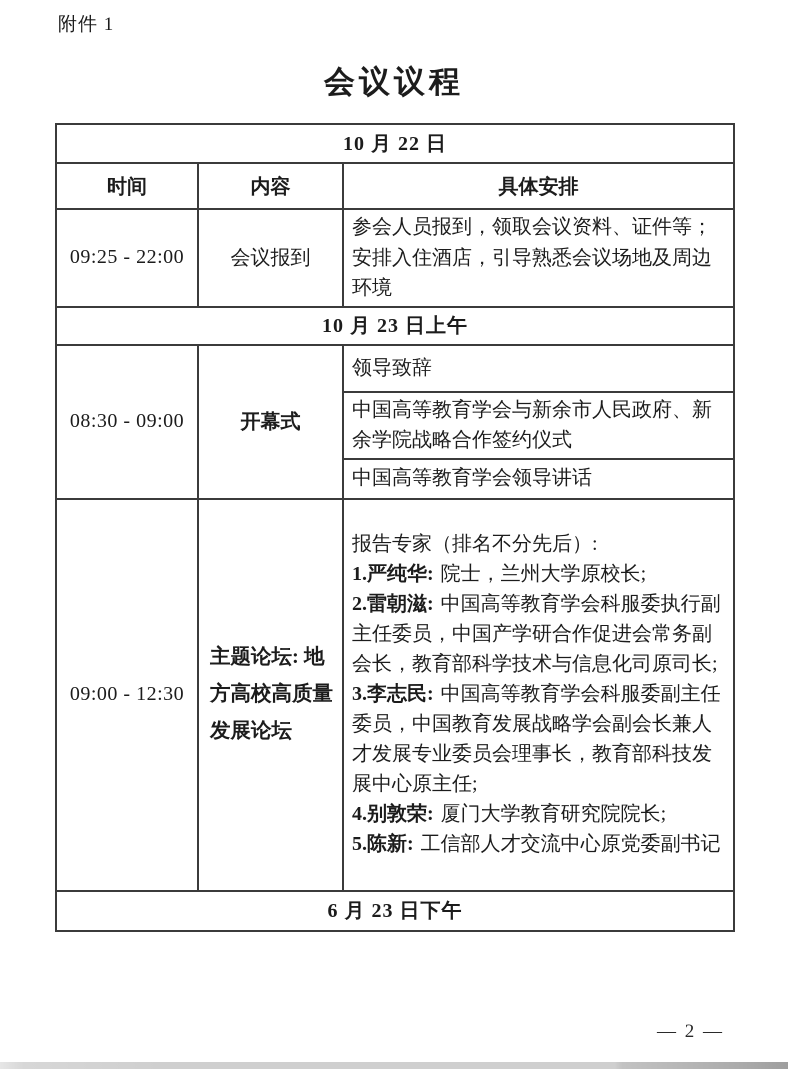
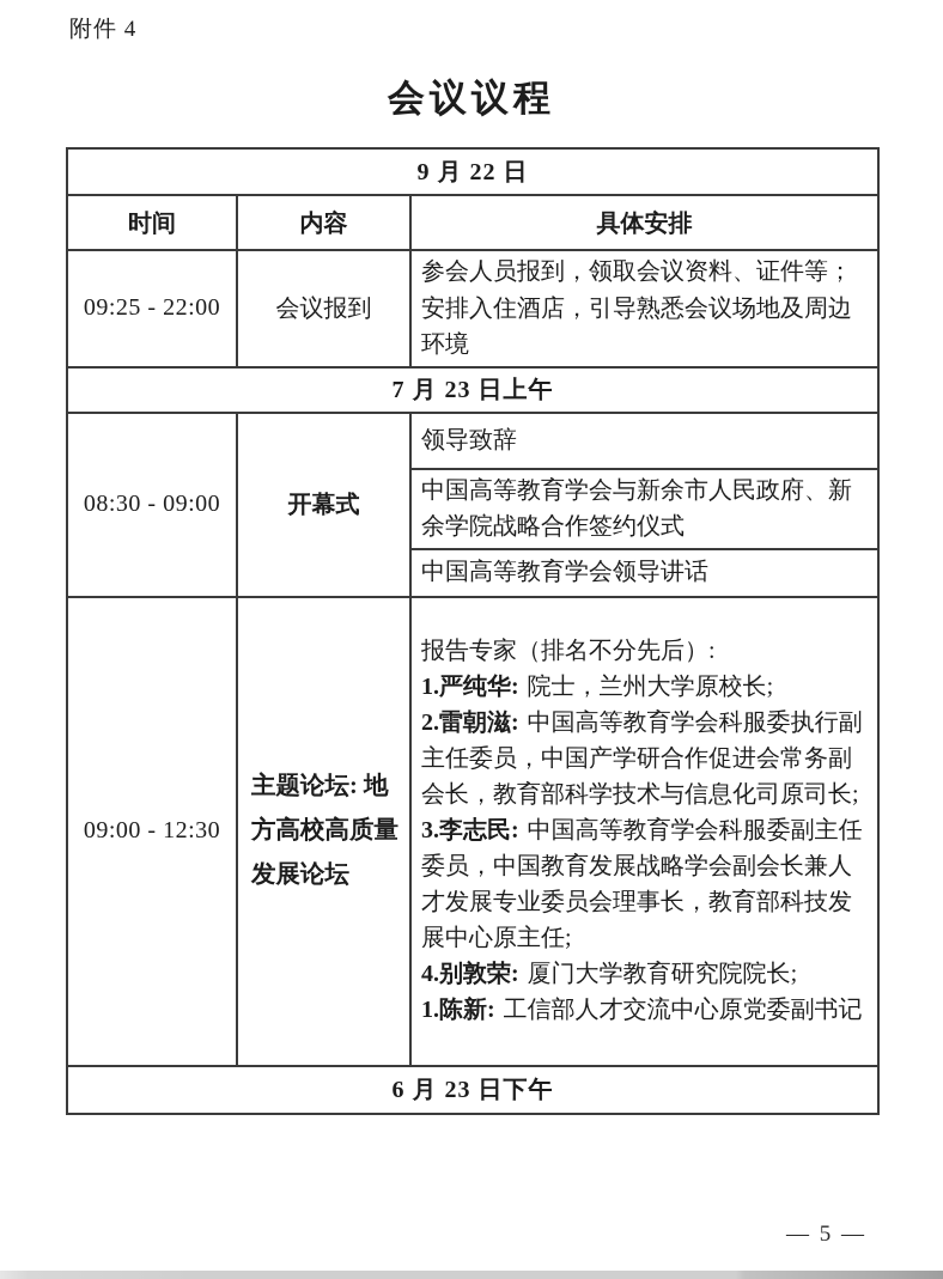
- 附件 1
+ 附件 4
  会议议程
- 10 月 22 日
+ 9 月 22 日
  时间	内容	具体安排
  09:25 - 22:00	会议报到	参会人员报到，领取会议资料、证件等；安排入住酒店，引导熟悉会议场地及周边环境
- 10 月 23 日上午
+ 7 月 23 日上午
  08:30 - 09:00	开幕式	领导致辞
  中国高等教育学会与新余市人民政府、新余学院战略合作签约仪式
  中国高等教育学会领导讲话
- 09:00 - 12:30	主题论坛: 地方高校高质量发展论坛	报告专家（排名不分先后）: 1.严纯华: 院士，兰州大学原校长; 2.雷朝滋: 中国高等教育学会科服委执行副主任委员，中国产学研合作促进会常务副会长，教育部科学技术与信息化司原司长; 3.李志民: 中国高等教育学会科服委副主任委员，中国教育发展战略学会副会长兼人才发展专业委员会理事长，教育部科技发展中心原主任; 4.别敦荣: 厦门大学教育研究院院长; 5.陈新: 工信部人才交流中心原党委副书记
+ 09:00 - 12:30	主题论坛: 地方高校高质量发展论坛	报告专家（排名不分先后）: 1.严纯华: 院士，兰州大学原校长; 2.雷朝滋: 中国高等教育学会科服委执行副主任委员，中国产学研合作促进会常务副会长，教育部科学技术与信息化司原司长; 3.李志民: 中国高等教育学会科服委副主任委员，中国教育发展战略学会副会长兼人才发展专业委员会理事长，教育部科技发展中心原主任; 4.别敦荣: 厦门大学教育研究院院长; 1.陈新: 工信部人才交流中心原党委副书记
  6 月 23 日下午
- — 2 —
+ — 5 —
